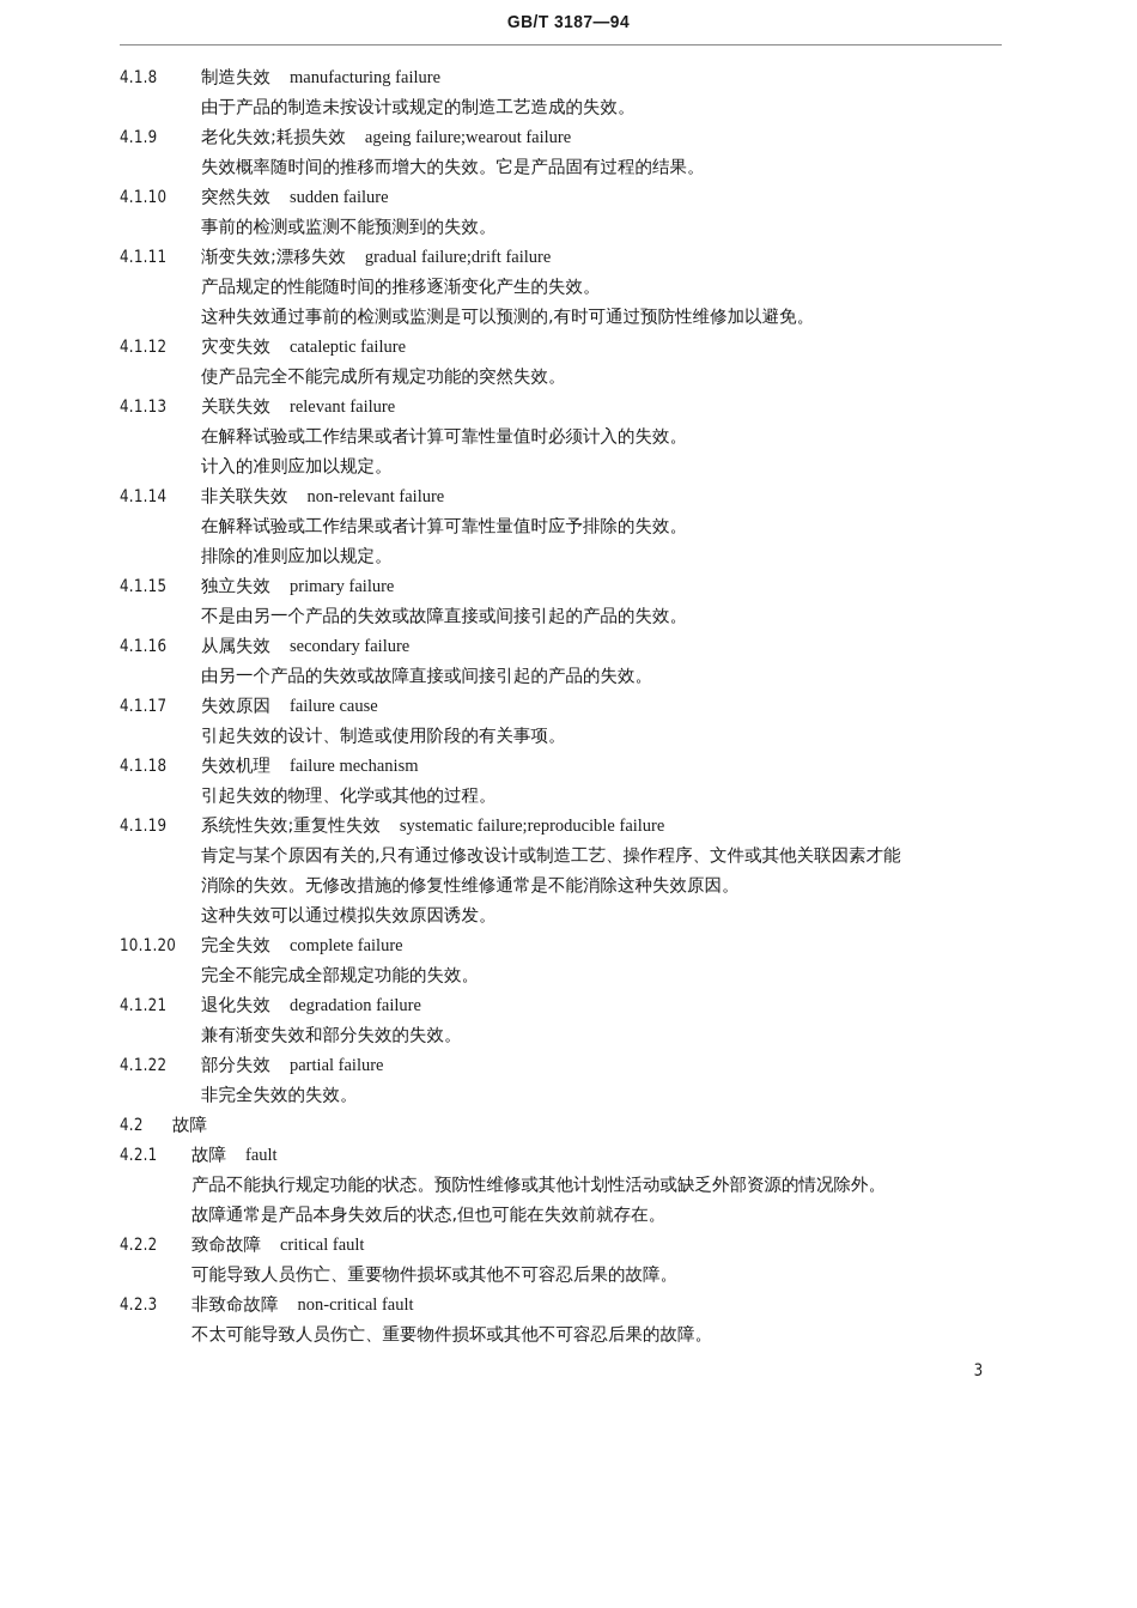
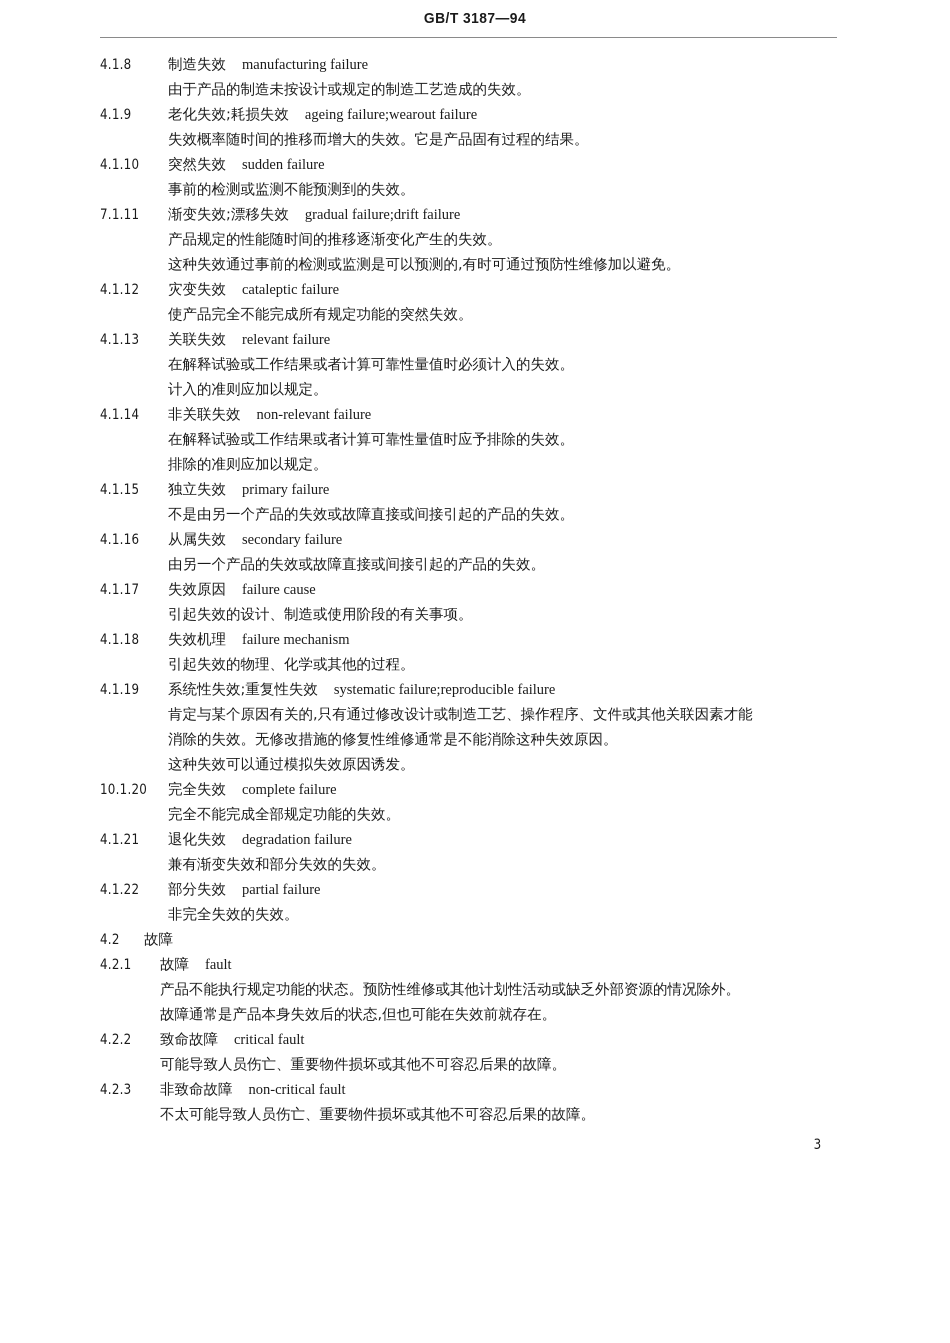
  GB/T 3187—94
  4.1.8 制造失效 manufacturing failure
  由于产品的制造未按设计或规定的制造工艺造成的失效。
  4.1.9 老化失效;耗损失效 ageing failure;wearout failure
  失效概率随时间的推移而增大的失效。它是产品固有过程的结果。
  4.1.10 突然失效 sudden failure
  事前的检测或监测不能预测到的失效。
- 4.1.11 渐变失效;漂移失效 gradual failure;drift failure
+ 7.1.11 渐变失效;漂移失效 gradual failure;drift failure
  产品规定的性能随时间的推移逐渐变化产生的失效。
  这种失效通过事前的检测或监测是可以预测的,有时可通过预防性维修加以避免。
  4.1.12 灾变失效 cataleptic failure
  使产品完全不能完成所有规定功能的突然失效。
  4.1.13 关联失效 relevant failure
  在解释试验或工作结果或者计算可靠性量值时必须计入的失效。
  计入的准则应加以规定。
  4.1.14 非关联失效 non-relevant failure
  在解释试验或工作结果或者计算可靠性量值时应予排除的失效。
  排除的准则应加以规定。
  4.1.15 独立失效 primary failure
  不是由另一个产品的失效或故障直接或间接引起的产品的失效。
  4.1.16 从属失效 secondary failure
  由另一个产品的失效或故障直接或间接引起的产品的失效。
  4.1.17 失效原因 failure cause
  引起失效的设计、制造或使用阶段的有关事项。
  4.1.18 失效机理 failure mechanism
  引起失效的物理、化学或其他的过程。
  4.1.19 系统性失效;重复性失效 systematic failure;reproducible failure
  肯定与某个原因有关的,只有通过修改设计或制造工艺、操作程序、文件或其他关联因素才能
  消除的失效。无修改措施的修复性维修通常是不能消除这种失效原因。
  这种失效可以通过模拟失效原因诱发。
  10.1.20 完全失效 complete failure
  完全不能完成全部规定功能的失效。
  4.1.21 退化失效 degradation failure
  兼有渐变失效和部分失效的失效。
  4.1.22 部分失效 partial failure
  非完全失效的失效。
  4.2 故障
  4.2.1 故障 fault
  产品不能执行规定功能的状态。预防性维修或其他计划性活动或缺乏外部资源的情况除外。
  故障通常是产品本身失效后的状态,但也可能在失效前就存在。
  4.2.2 致命故障 critical fault
  可能导致人员伤亡、重要物件损坏或其他不可容忍后果的故障。
  4.2.3 非致命故障 non-critical fault
  不太可能导致人员伤亡、重要物件损坏或其他不可容忍后果的故障。
  3
